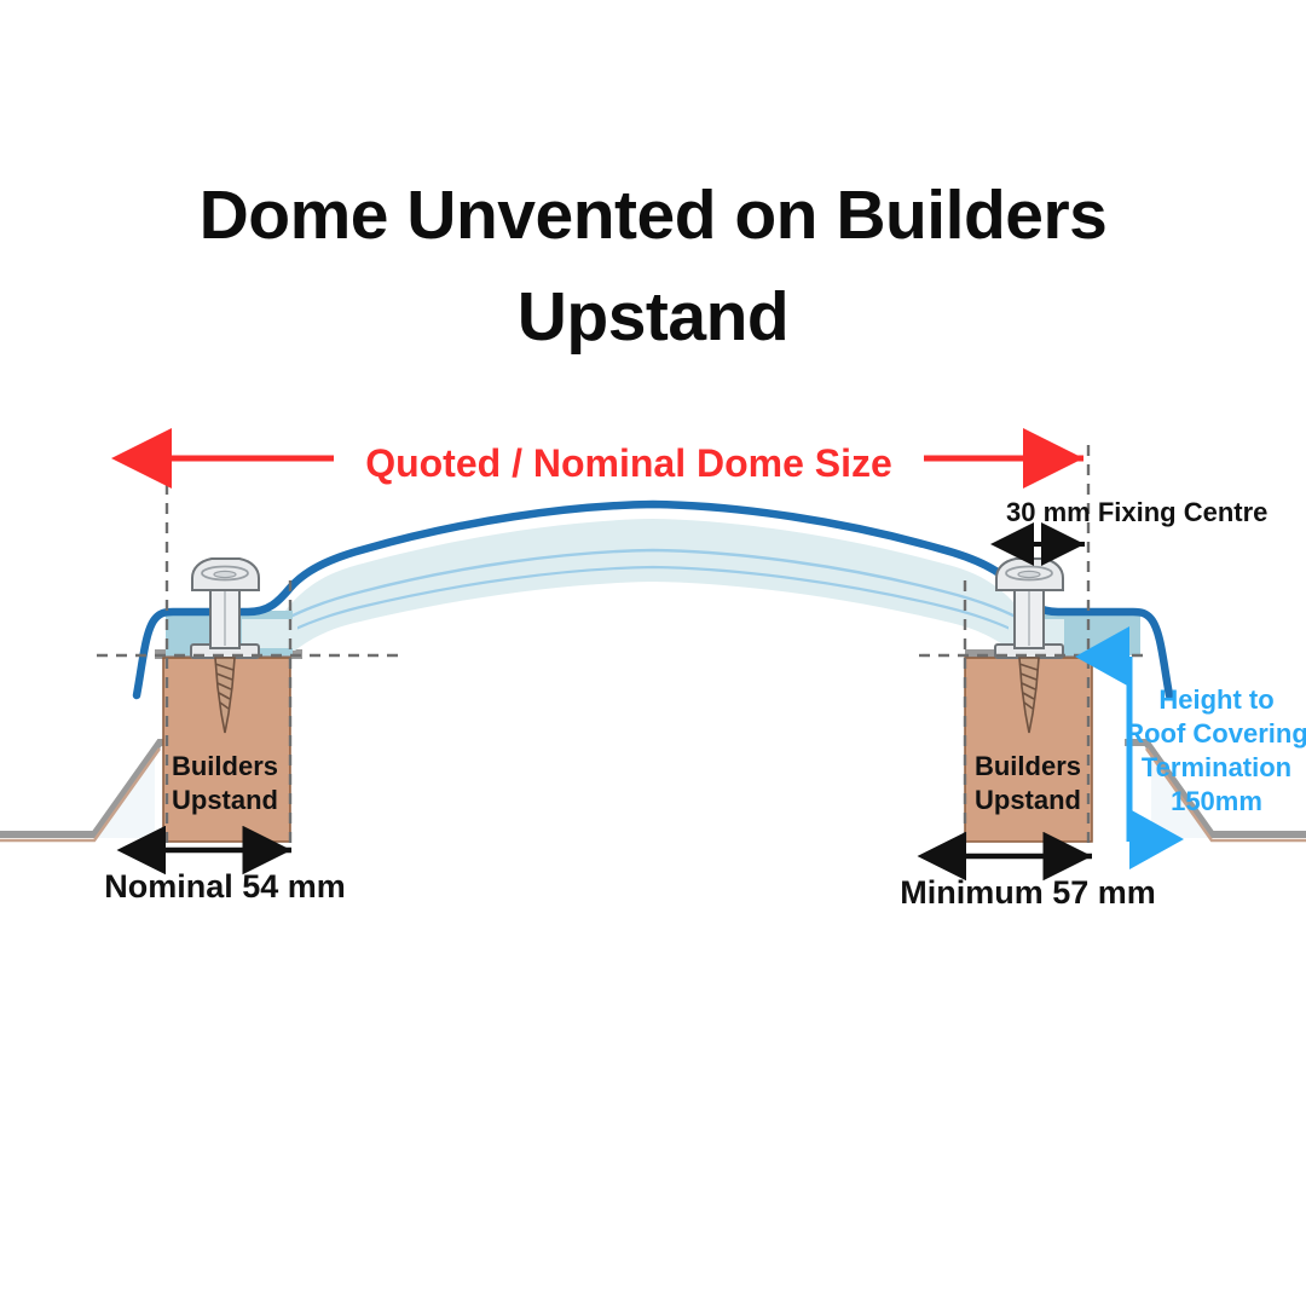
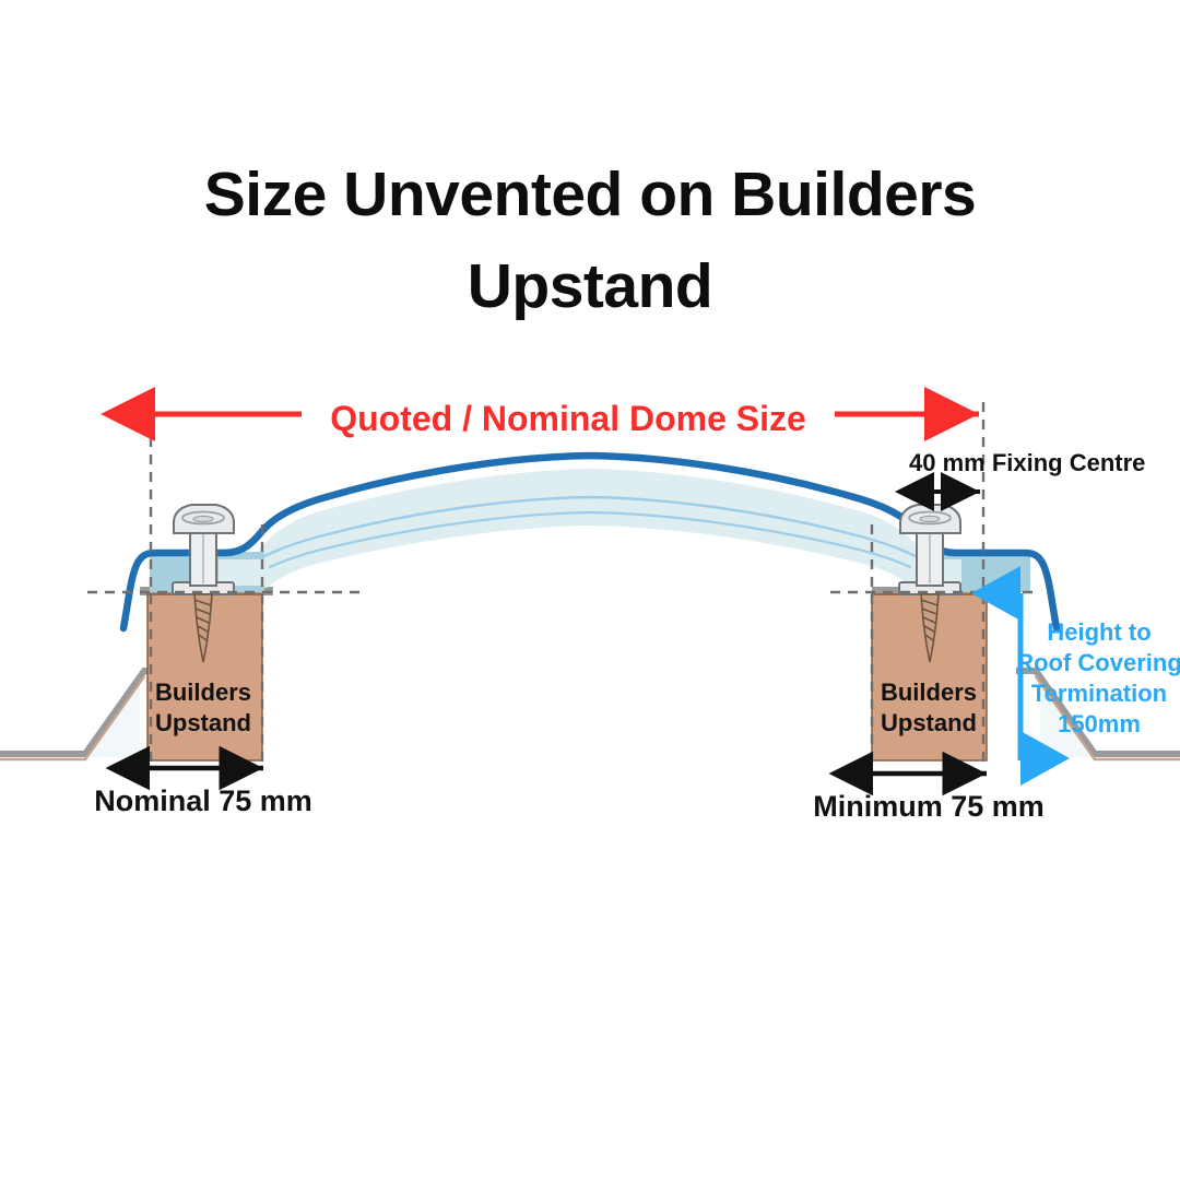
- Dome Unvented on Builders Upstand
+ Size Unvented on Builders Upstand
  Quoted / Nominal Dome Size
- 30 mm Fixing Centre
+ 40 mm Fixing Centre
  Height to
  Roof Covering
  Termination
  150mm
  Builders
  Upstand
  Builders
  Upstand
- Nominal 54 mm
+ Nominal 75 mm
- Minimum 57 mm
+ Minimum 75 mm
